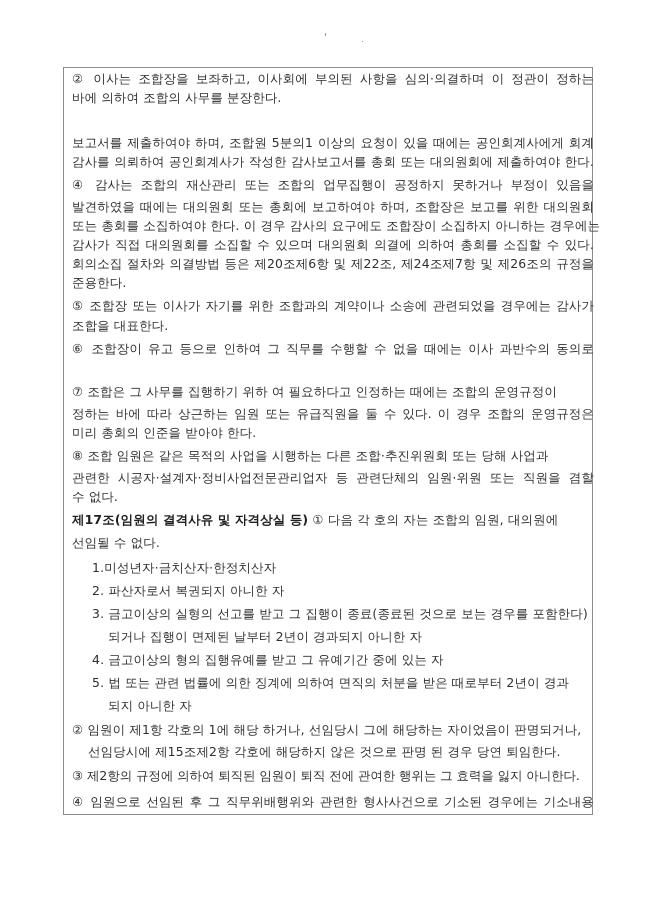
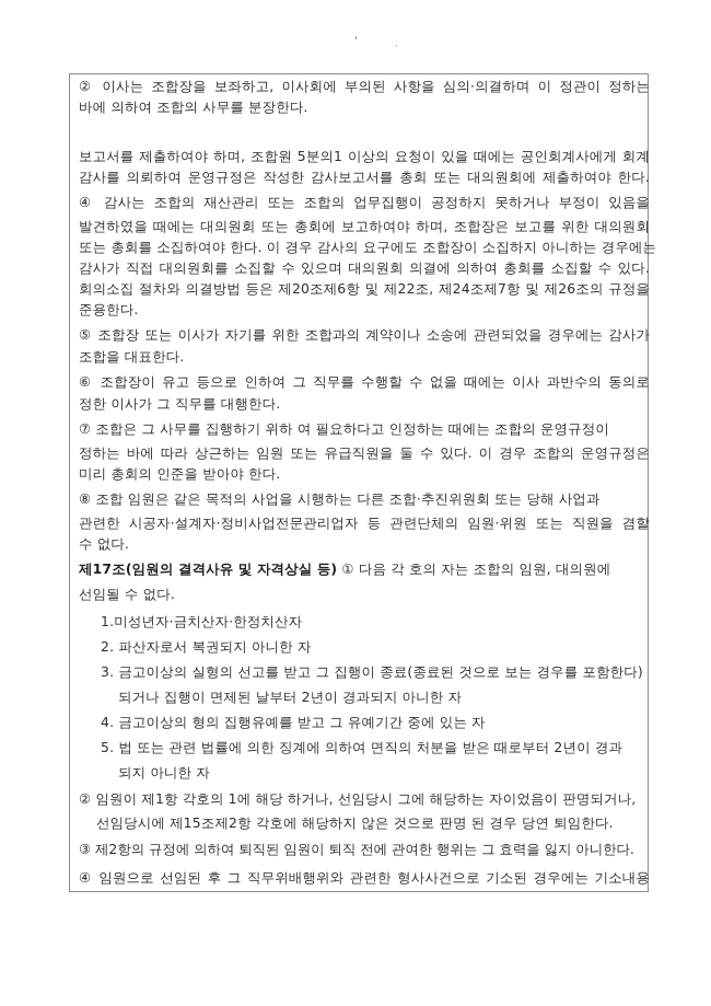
  ② 이사는 조합장을 보좌하고, 이사회에 부의된 사항을 심의·의결하며 이 정관이 정하는
  바에 의하여 조합의 사무를 분장한다.
  보고서를 제출하여야 하며, 조합원 5분의1 이상의 요청이 있을 때에는 공인회계사에게 회계
- 감사를 의뢰하여 공인회계사가 작성한 감사보고서를 총회 또는 대의원회에 제출하여야 한다.
+ 감사를 의뢰하여 운영규정은 작성한 감사보고서를 총회 또는 대의원회에 제출하여야 한다.
  ④ 감사는 조합의 재산관리 또는 조합의 업무집행이 공정하지 못하거나 부정이 있음을
  발견하였을 때에는 대의원회 또는 총회에 보고하여야 하며, 조합장은 보고를 위한 대의원회
  또는 총회를 소집하여야 한다. 이 경우 감사의 요구에도 조합장이 소집하지 아니하는 경우에는
  감사가 직접 대의원회를 소집할 수 있으며 대의원회 의결에 의하여 총회를 소집할 수 있다.
  회의소집 절차와 의결방법 등은 제20조제6항 및 제22조, 제24조제7항 및 제26조의 규정을
  준용한다.
  ⑤ 조합장 또는 이사가 자기를 위한 조합과의 계약이나 소송에 관련되었을 경우에는 감사가
  조합을 대표한다.
  ⑥ 조합장이 유고 등으로 인하여 그 직무를 수행할 수 없을 때에는 이사 과반수의 동의로
+ 정한 이사가 그 직무를 대행한다.
  ⑦ 조합은 그 사무를 집행하기 위하 여 필요하다고 인정하는 때에는 조합의 운영규정이
  정하는 바에 따라 상근하는 임원 또는 유급직원을 둘 수 있다. 이 경우 조합의 운영규정은
  미리 총회의 인준을 받아야 한다.
  ⑧ 조합 임원은 같은 목적의 사업을 시행하는 다른 조합·추진위원회 또는 당해 사업과
  관련한 시공자·설계자·정비사업전문관리업자 등 관련단체의 임원·위원 또는 직원을 겸할
  수 없다.
  제17조(임원의 결격사유 및 자격상실 등) ① 다음 각 호의 자는 조합의 임원, 대의원에
  선임될 수 없다.
  1.미성년자·금치산자·한정치산자
  2. 파산자로서 복권되지 아니한 자
  3. 금고이상의 실형의 선고를 받고 그 집행이 종료(종료된 것으로 보는 경우를 포함한다)
  되거나 집행이 면제된 날부터 2년이 경과되지 아니한 자
  4. 금고이상의 형의 집행유예를 받고 그 유예기간 중에 있는 자
  5. 법 또는 관련 법률에 의한 징계에 의하여 면직의 처분을 받은 때로부터 2년이 경과
  되지 아니한 자
  ② 임원이 제1항 각호의 1에 해당 하거나, 선임당시 그에 해당하는 자이었음이 판명되거나,
  선임당시에 제15조제2항 각호에 해당하지 않은 것으로 판명 된 경우 당연 퇴임한다.
  ③ 제2항의 규정에 의하여 퇴직된 임원이 퇴직 전에 관여한 행위는 그 효력을 잃지 아니한다.
  ④ 임원으로 선임된 후 그 직무위배행위와 관련한 형사사건으로 기소된 경우에는 기소내용
